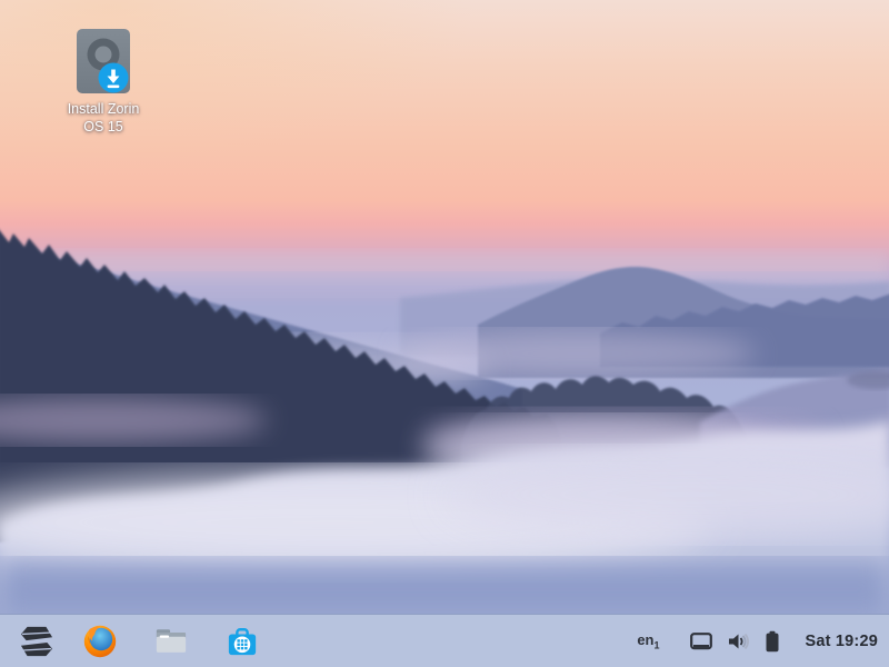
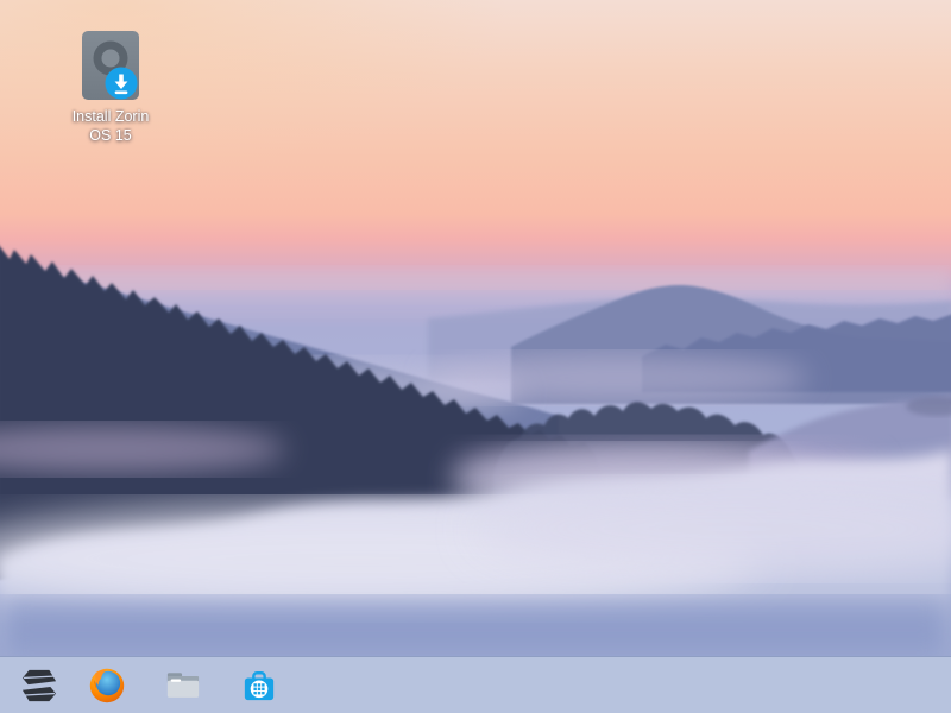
  Install Zorin
  OS 15
- en1
- Sat 19:29
